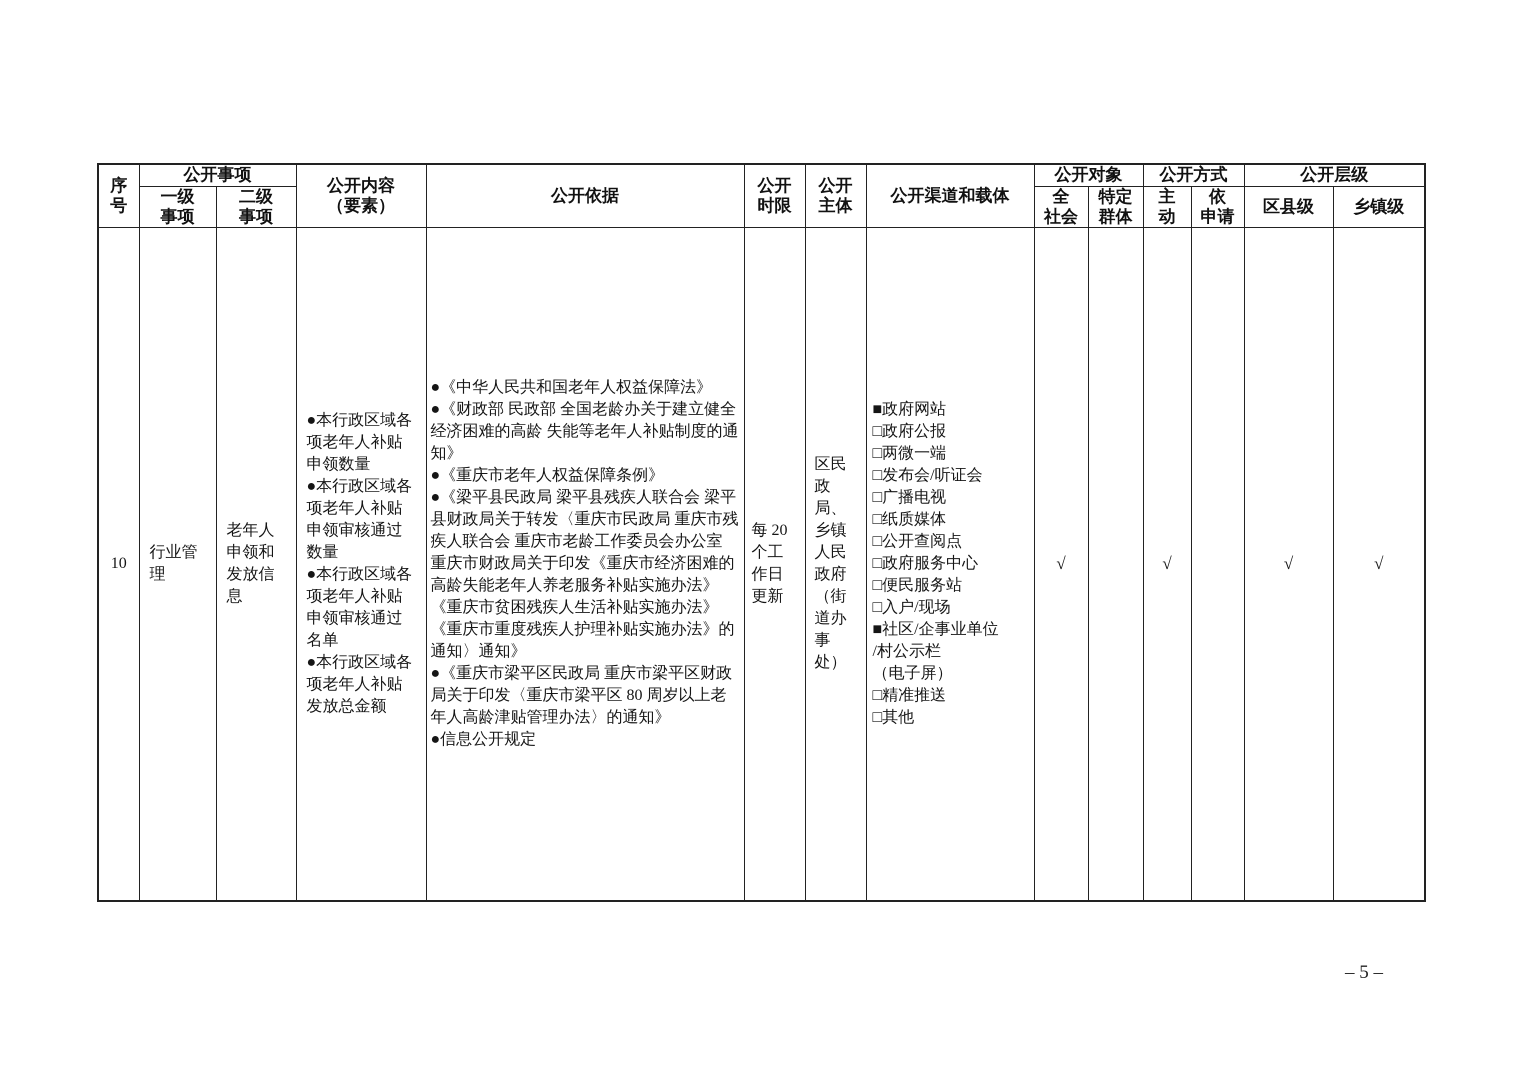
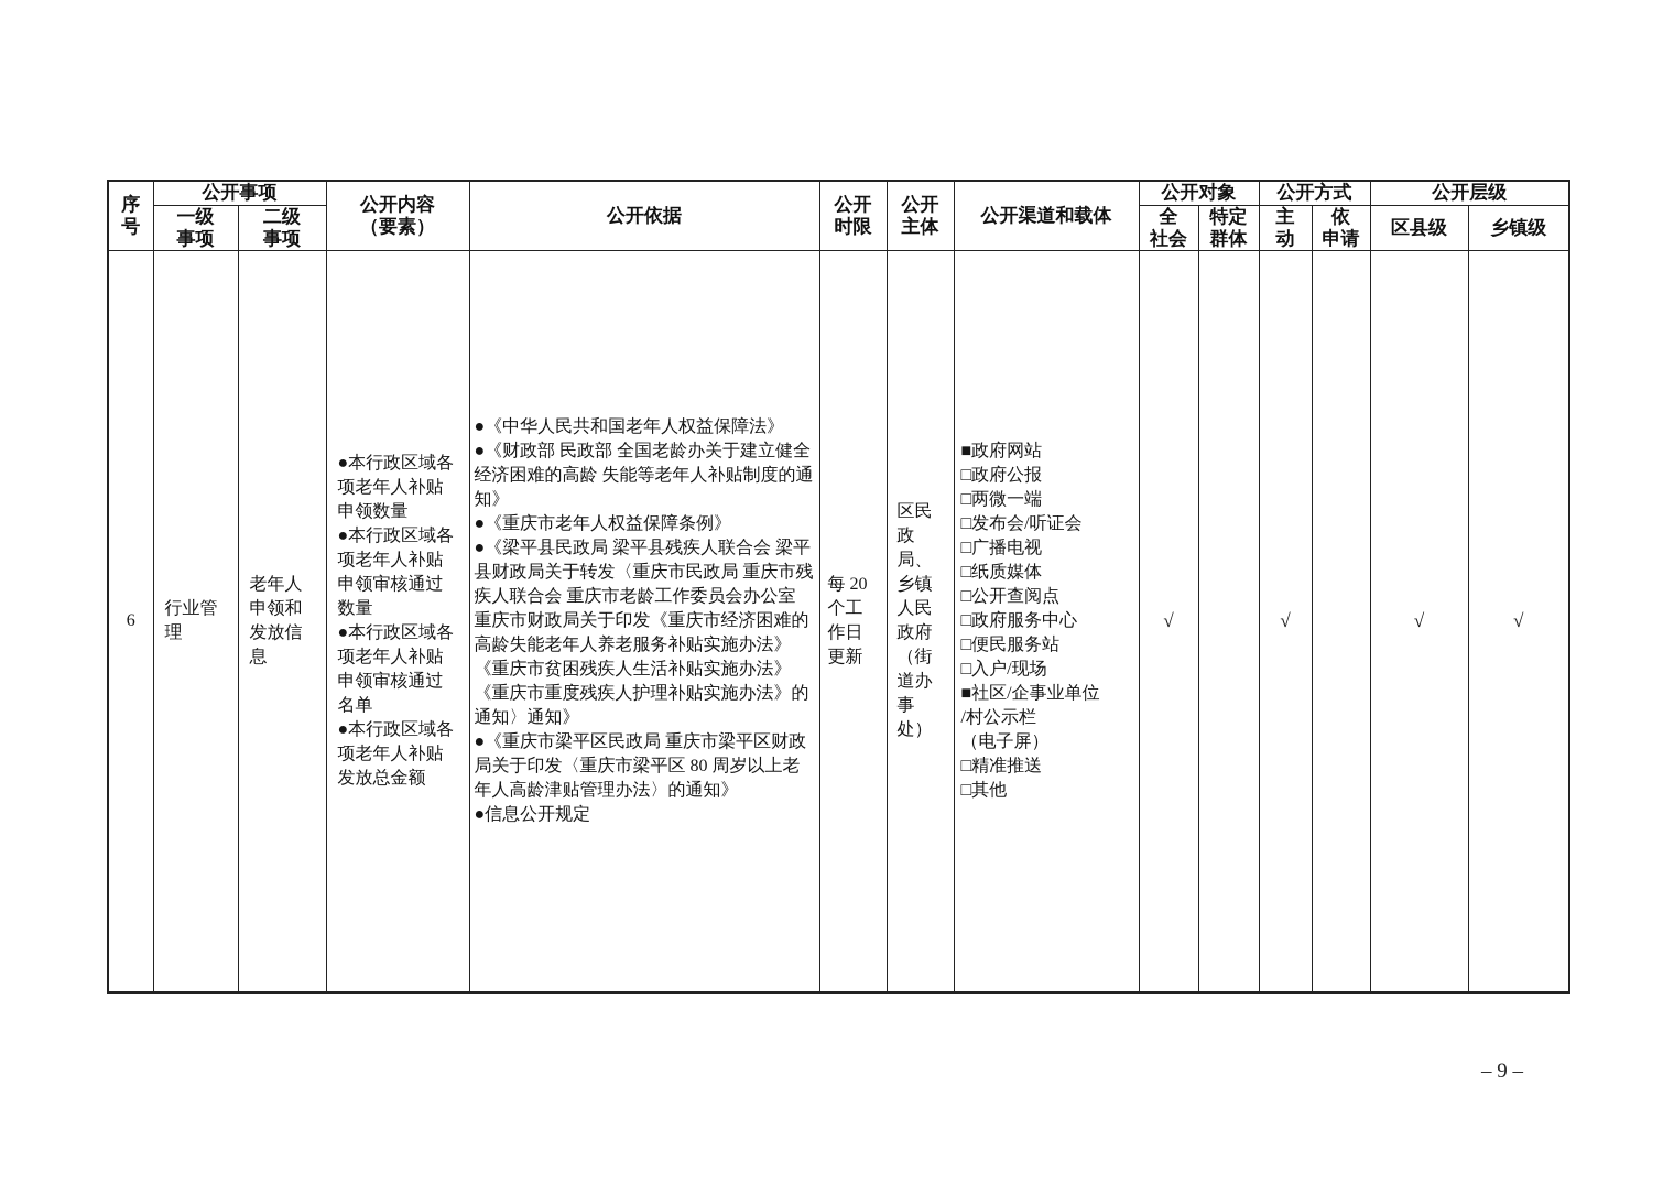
  序 号	公开事项	公开内容 （要素）	公开依据	公开 时限	公开 主体	公开渠道和载体	公开对象	公开方式	公开层级
  一级 事项	二级 事项	全 社会	特定 群体	主 动	依 申请	区县级	乡镇级
- 10	行业管理	老年人申领和发放信息	●本行政区域各项老年人补贴申领数量 ●本行政区域各项老年人补贴申领审核通过数量 ●本行政区域各项老年人补贴申领审核通过名单 ●本行政区域各项老年人补贴发放总金额	●《中华人民共和国老年人权益保障法》 ●《财政部 民政部 全国老龄办关于建立健全经济困难的高龄 失能等老年人补贴制度的通知》 ●《重庆市老年人权益保障条例》 ●《梁平县民政局 梁平县残疾人联合会 梁平县财政局关于转发〈重庆市民政局 重庆市残疾人联合会 重庆市老龄工作委员会办公室 重庆市财政局关于印发《重庆市经济困难的高龄失能老年人养老服务补贴实施办法》《重庆市贫困残疾人生活补贴实施办法》《重庆市重度残疾人护理补贴实施办法》的通知〉通知》 ●《重庆市梁平区民政局 重庆市梁平区财政局关于印发〈重庆市梁平区 80 周岁以上老年人高龄津贴管理办法〉的通知》 ●信息公开规定	每 20 个工 作日 更新	区民 政局、 乡镇 人民 政府 （街 道办 事处）	■政府网站 □政府公报 □两微一端 □发布会/听证会 □广播电视 □纸质媒体 □公开查阅点 □政府服务中心 □便民服务站 □入户/现场 ■社区/企事业单位 /村公示栏 （电子屏） □精准推送 □其他	√		√		√	√
+ 6	行业管理	老年人申领和发放信息	●本行政区域各项老年人补贴申领数量 ●本行政区域各项老年人补贴申领审核通过数量 ●本行政区域各项老年人补贴申领审核通过名单 ●本行政区域各项老年人补贴发放总金额	●《中华人民共和国老年人权益保障法》 ●《财政部 民政部 全国老龄办关于建立健全经济困难的高龄 失能等老年人补贴制度的通知》 ●《重庆市老年人权益保障条例》 ●《梁平县民政局 梁平县残疾人联合会 梁平县财政局关于转发〈重庆市民政局 重庆市残疾人联合会 重庆市老龄工作委员会办公室 重庆市财政局关于印发《重庆市经济困难的高龄失能老年人养老服务补贴实施办法》《重庆市贫困残疾人生活补贴实施办法》《重庆市重度残疾人护理补贴实施办法》的通知〉通知》 ●《重庆市梁平区民政局 重庆市梁平区财政局关于印发〈重庆市梁平区 80 周岁以上老年人高龄津贴管理办法〉的通知》 ●信息公开规定	每 20 个工 作日 更新	区民 政局、 乡镇 人民 政府 （街 道办 事处）	■政府网站 □政府公报 □两微一端 □发布会/听证会 □广播电视 □纸质媒体 □公开查阅点 □政府服务中心 □便民服务站 □入户/现场 ■社区/企事业单位 /村公示栏 （电子屏） □精准推送 □其他	√		√		√	√
- – 5 –
+ – 9 –
